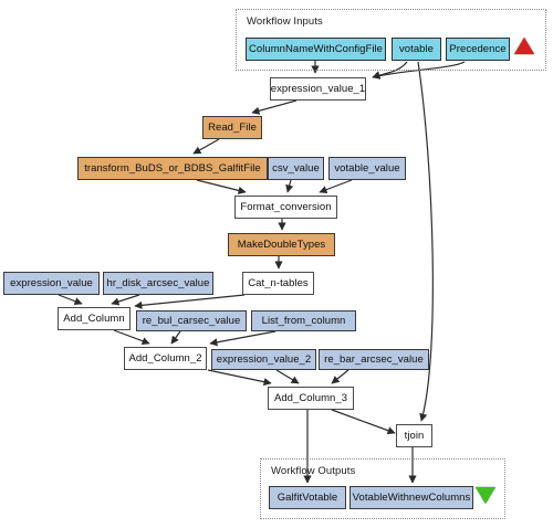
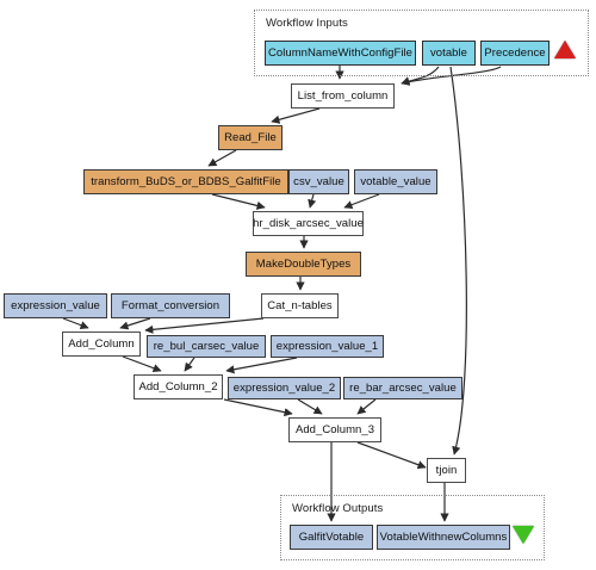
  Workflow Inputs
  Workflow Outputs
  ColumnNameWithConfigFile
  votable
  Precedence
- expression_value_1
+ List_from_column
  Read_File
  transform_BuDS_or_BDBS_GalfitFile
  csv_value
  votable_value
- Format_conversion
+ hr_disk_arcsec_value
  MakeDoubleTypes
  Cat_n-tables
  expression_value
- hr_disk_arcsec_value
+ Format_conversion
  Add_Column
  re_bul_carsec_value
- List_from_column
+ expression_value_1
  Add_Column_2
  expression_value_2
  re_bar_arcsec_value
  Add_Column_3
  tjoin
  GalfitVotable
  VotableWithnewColumns
